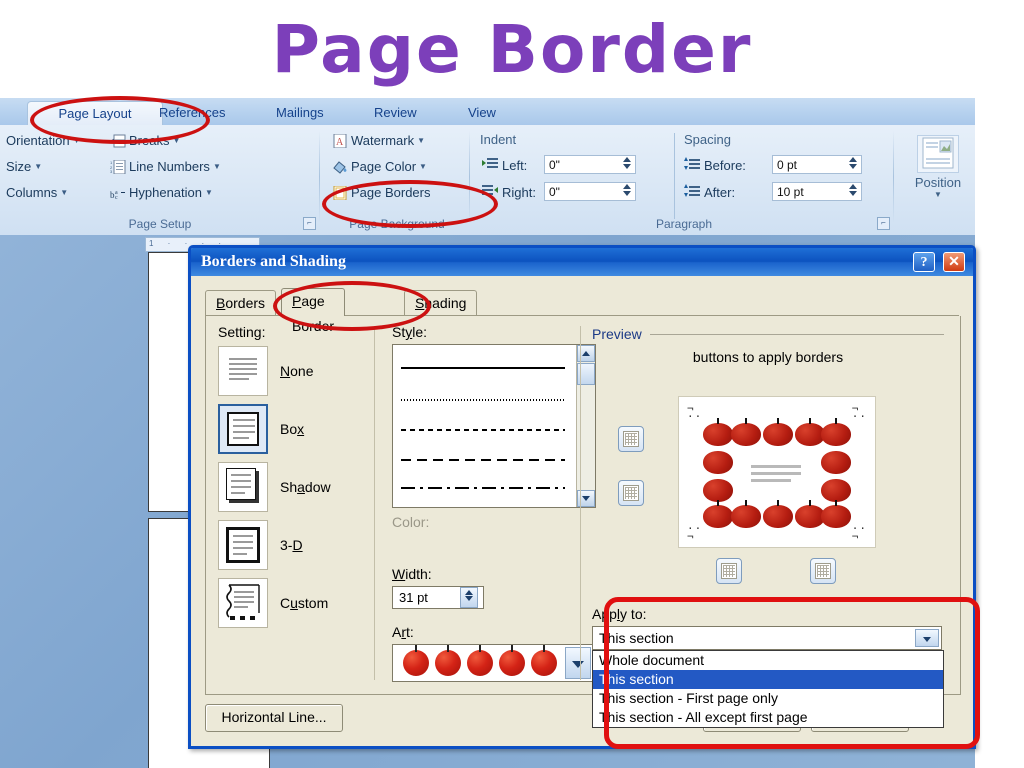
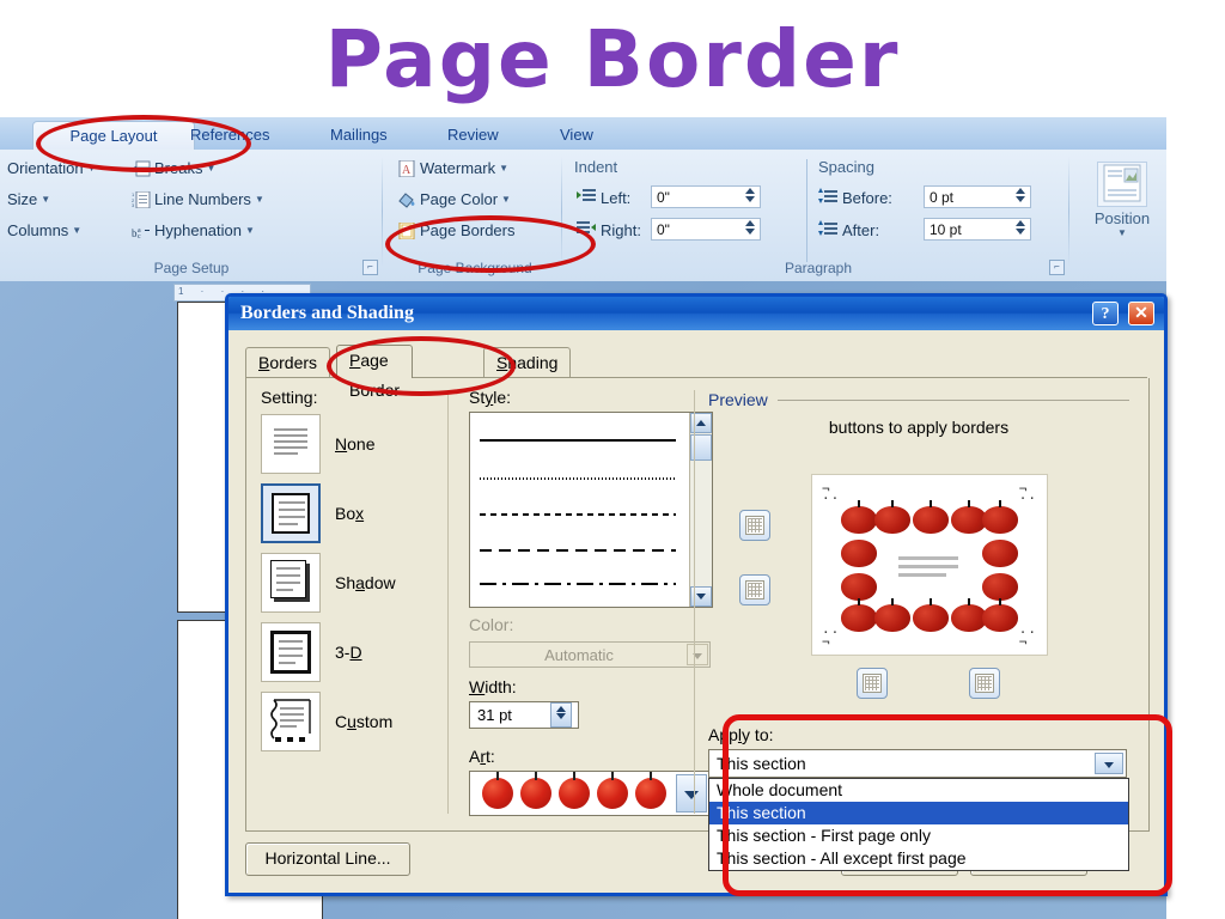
  Page Border
  Page Layout
  References
  Mailings
  Review
  View
  Orientation ▼
  Size ▼
  Columns ▼
  Breaks ▼
  Line Numbers ▼
  b
  Hyphenation ▼
  Page Setup
  ⌐
  A
  Watermark ▼
  Page Color ▼
  Page Borders
  Page Background
  Indent
  Spacing
  Left:
  0"
  Right:
  0"
  Before:
  0 pt
  After:
  10 pt
  Paragraph
  ⌐
  Position
  ▼
  1 · · · ·
  Borders and Shading
  ?
  ✕
  Borders
  Page Border
  Shading
  Setting:
  None
  Box
  Shadow
  3-D
  Custom
  Style:
  Color:
+ Automatic
  Width:
  31 pt
  Art:
  Preview
  buttons to apply borders
  ¬
  ··
  ¬
  ··
  ··
  ¬
  ··
  ¬
  Apply to:
  This section
  Whole document
  This section
  This section - First page only
  This section - All except first page
  Horizontal Line...
